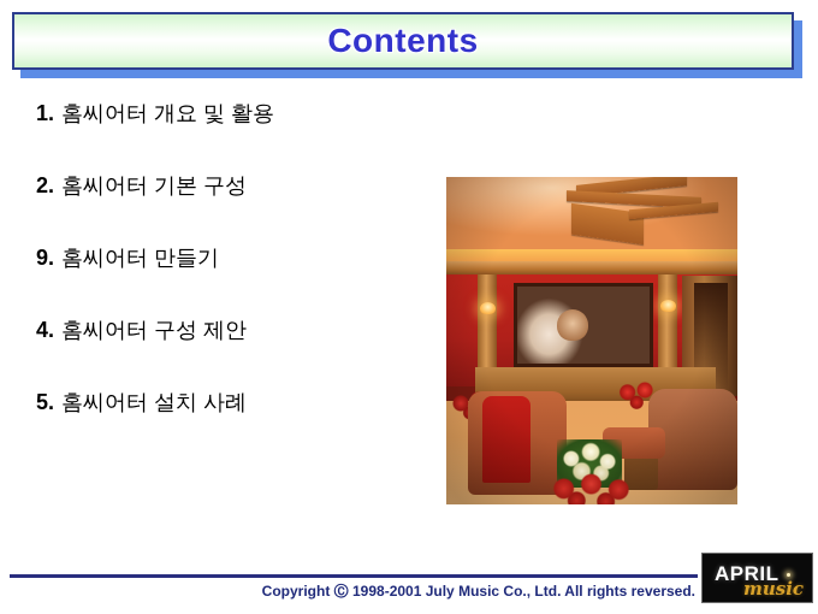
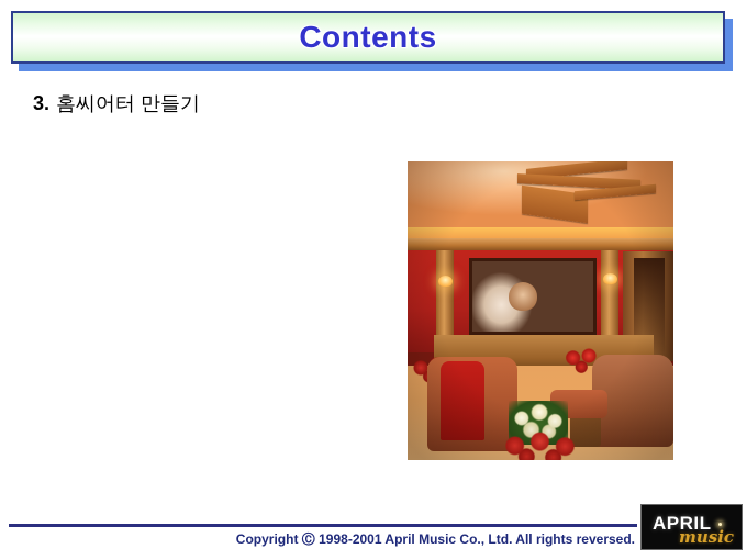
  Contents
- 1. 홈씨어터 개요 및 활용
- 2. 홈씨어터 기본 구성
- 9. 홈씨어터 만들기
+ 3. 홈씨어터 만들기
- 4. 홈씨어터 구성 제안
- 5. 홈씨어터 설치 사례
- Copyright Ⓒ 1998-2001 July Music Co., Ltd. All rights reversed.
+ Copyright Ⓒ 1998-2001 April Music Co., Ltd. All rights reversed.
  APRIL
  music
